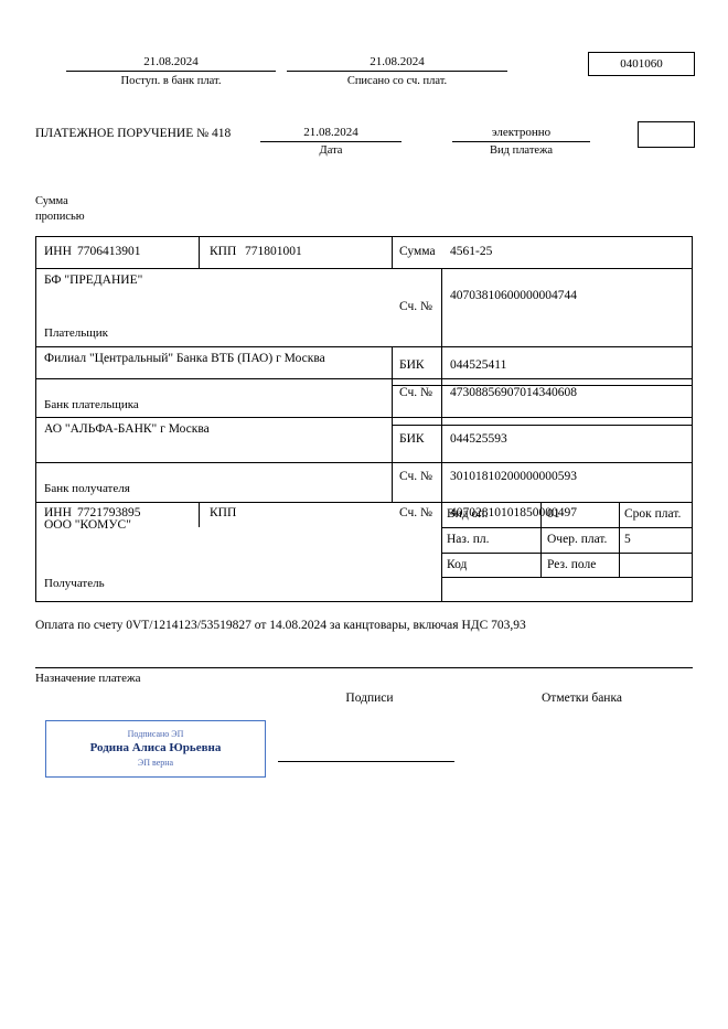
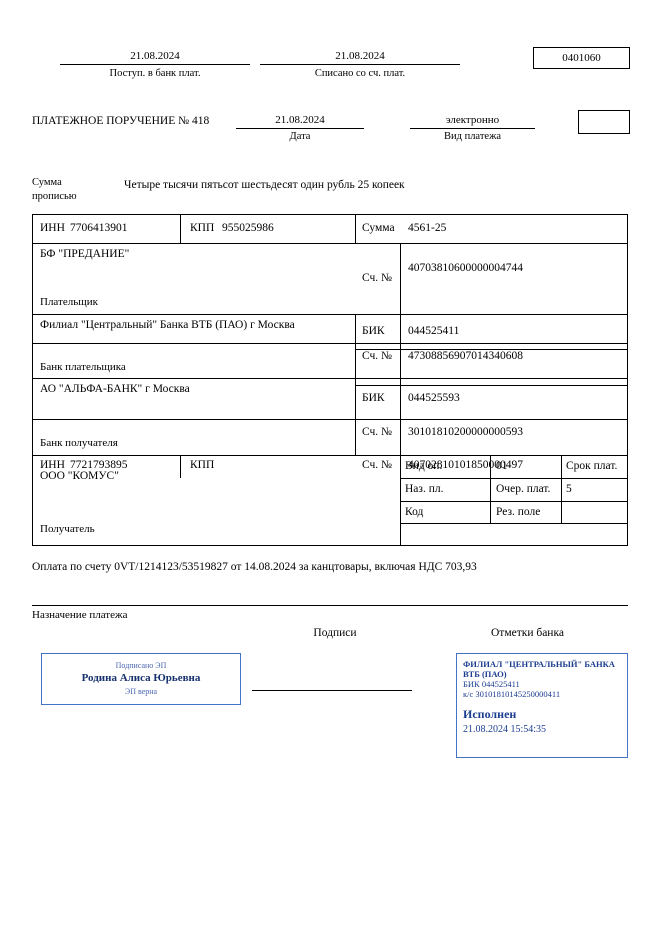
  21.08.2024
  Поступ. в банк плат.
  21.08.2024
  Списано со сч. плат.
  0401060
  ПЛАТЕЖНОЕ ПОРУЧЕНИЕ № 418
  21.08.2024
  Дата
  электронно
  Вид платежа
  Сумма
  прописью
+ Четыре тысячи пятьсот шестьдесят один рубль 25 копеек
  ИНН
  7706413901
  КПП
- 771801001
+ 955025986
  Сумма
  4561-25
  БФ "ПРЕДАНИЕ"
  Плательщик
  Сч. №
  40703810600000004744
  Филиал "Центральный" Банка ВТБ (ПАО) г Москва
  Банк плательщика
  БИК
  044525411
  Сч. №
  47308856907014340608
  АО "АЛЬФА-БАНК" г Москва
  Банк получателя
  БИК
  044525593
  Сч. №
  30101810200000000593
  ИНН
  7721793895
  КПП
  Сч. №
  40702810101850000497
  ООО "КОМУС"
  Получатель
  Вид оп.
  01
  Срок плат.
  Наз. пл.
  Очер. плат.
  5
  Код
  Рез. поле
  Оплата по счету 0VT/1214123/53519827 от 14.08.2024 за канцтовары, включая НДС 703,93
  Назначение платежа
  Подписи
  Отметки банка
  Подписано ЭП
  Родина Алиса Юрьевна
  ЭП верна
+ ФИЛИАЛ "ЦЕНТРАЛЬНЫЙ" БАНКА
+ ВТБ (ПАО)
+ БИК 044525411
+ к/с 30101810145250000411
+ Исполнен
+ 21.08.2024 15:54:35
